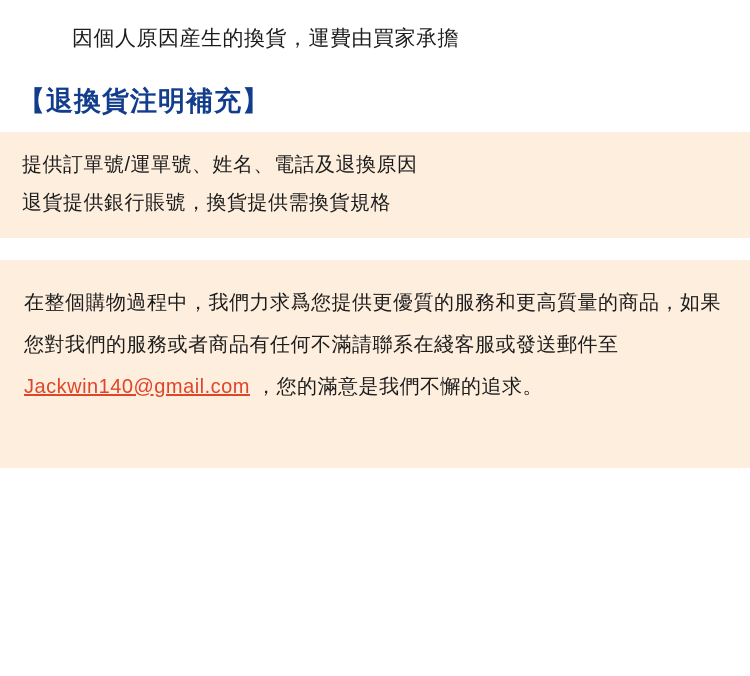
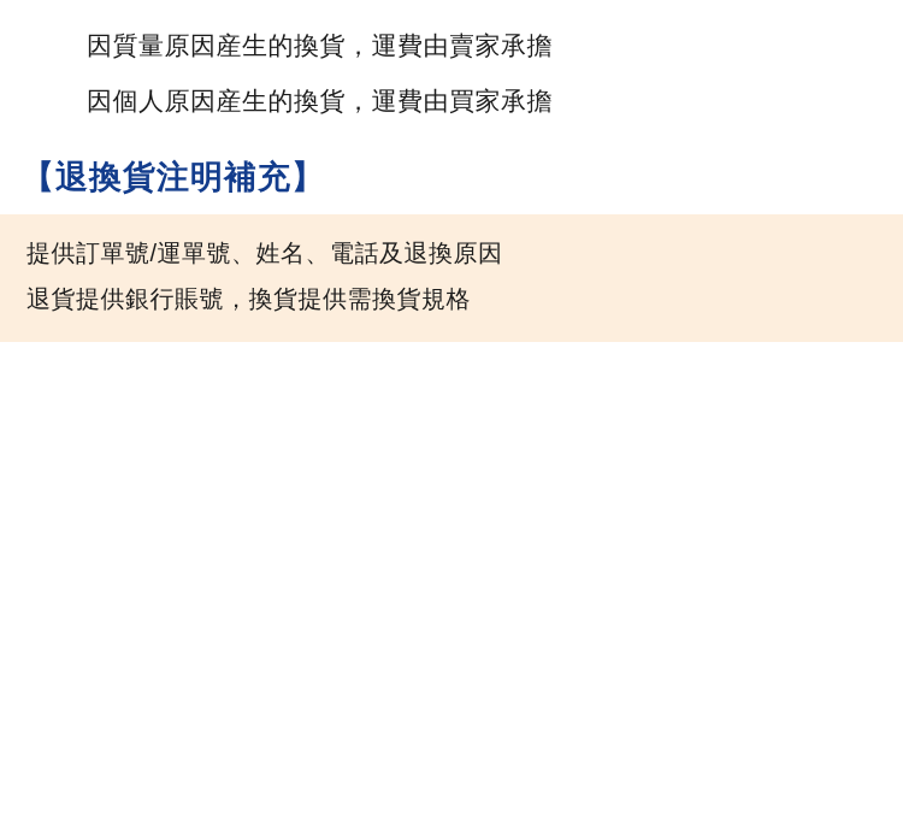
+ 因質量原因産生的換貨，運費由賣家承擔
  因個人原因産生的換貨，運費由買家承擔
  【退換貨注明補充】
  提供訂單號/運單號、姓名、電話及退換原因
  退貨提供銀行賬號，換貨提供需換貨規格
- 在整個購物過程中，我們力求爲您提供更優質的服務和更高質量的商品，如果您對我們的服務或者商品有任何不滿請聯系在綫客服或發送郵件至 Jackwin140@gmail.com ，您的滿意是我們不懈的追求。
